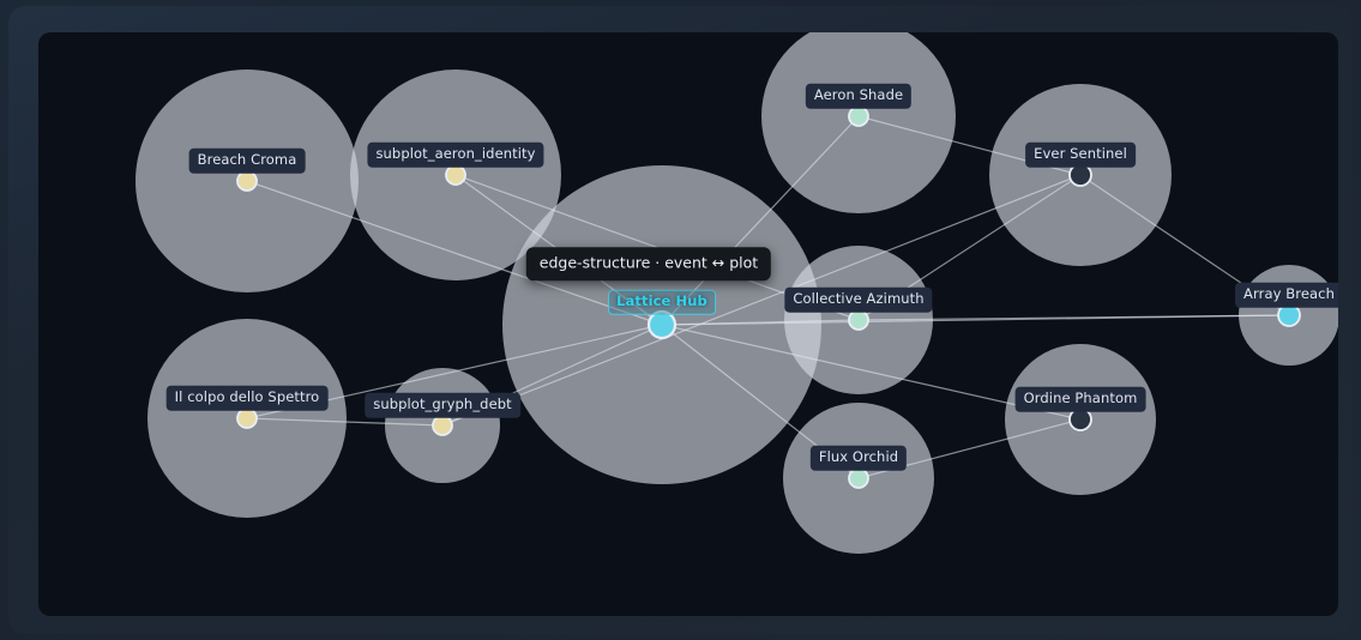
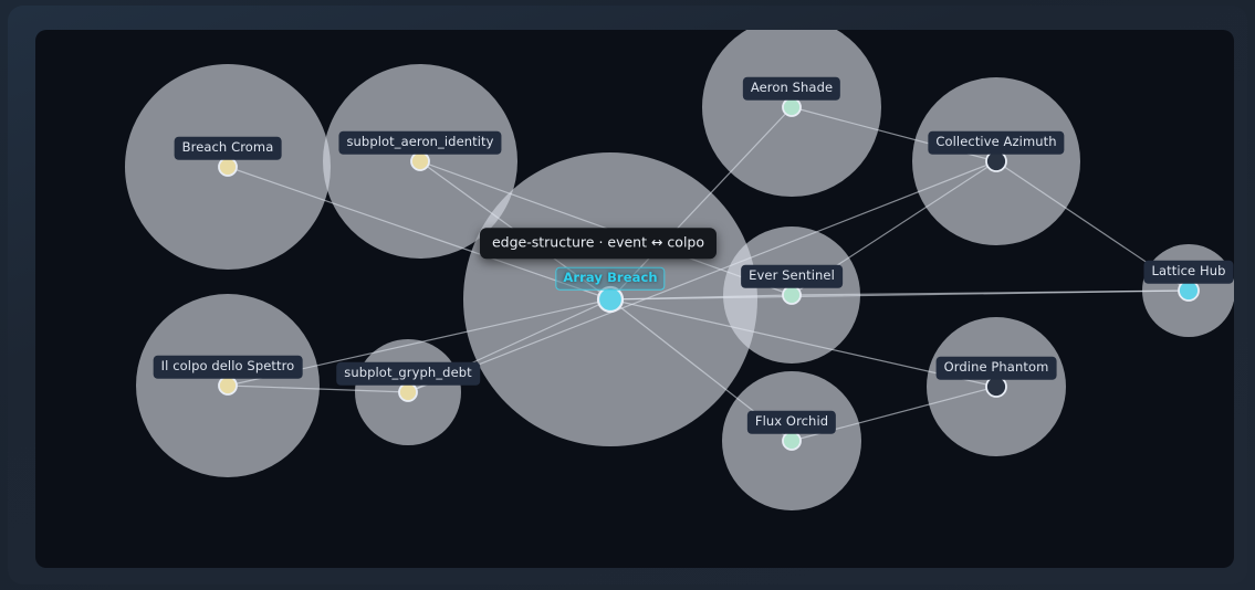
  Breach Croma
  subplot_aeron_identity
  Aeron Shade
- Ever Sentinel
+ Collective Azimuth
- Array Breach
+ Lattice Hub
- Collective Azimuth
+ Ever Sentinel
- Lattice Hub
+ Array Breach
  Il colpo dello Spettro
  subplot_gryph_debt
  Ordine Phantom
  Flux Orchid
- edge-structure · event ↔ plot
+ edge-structure · event ↔ colpo
